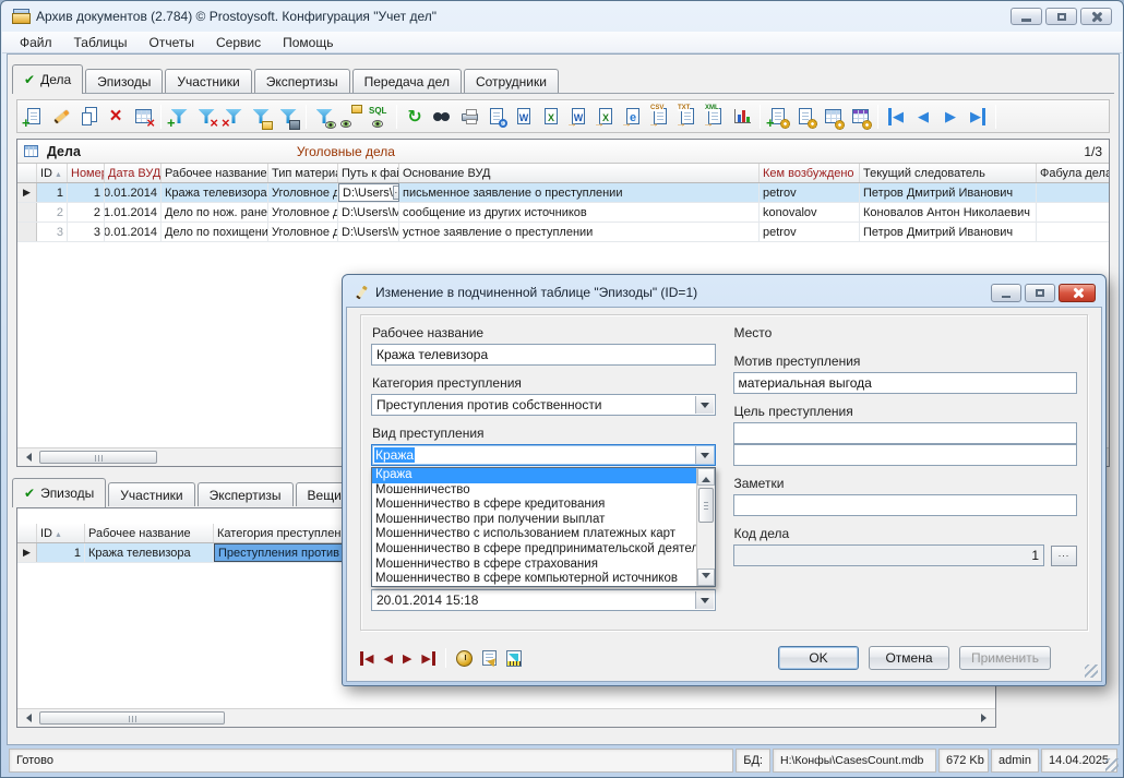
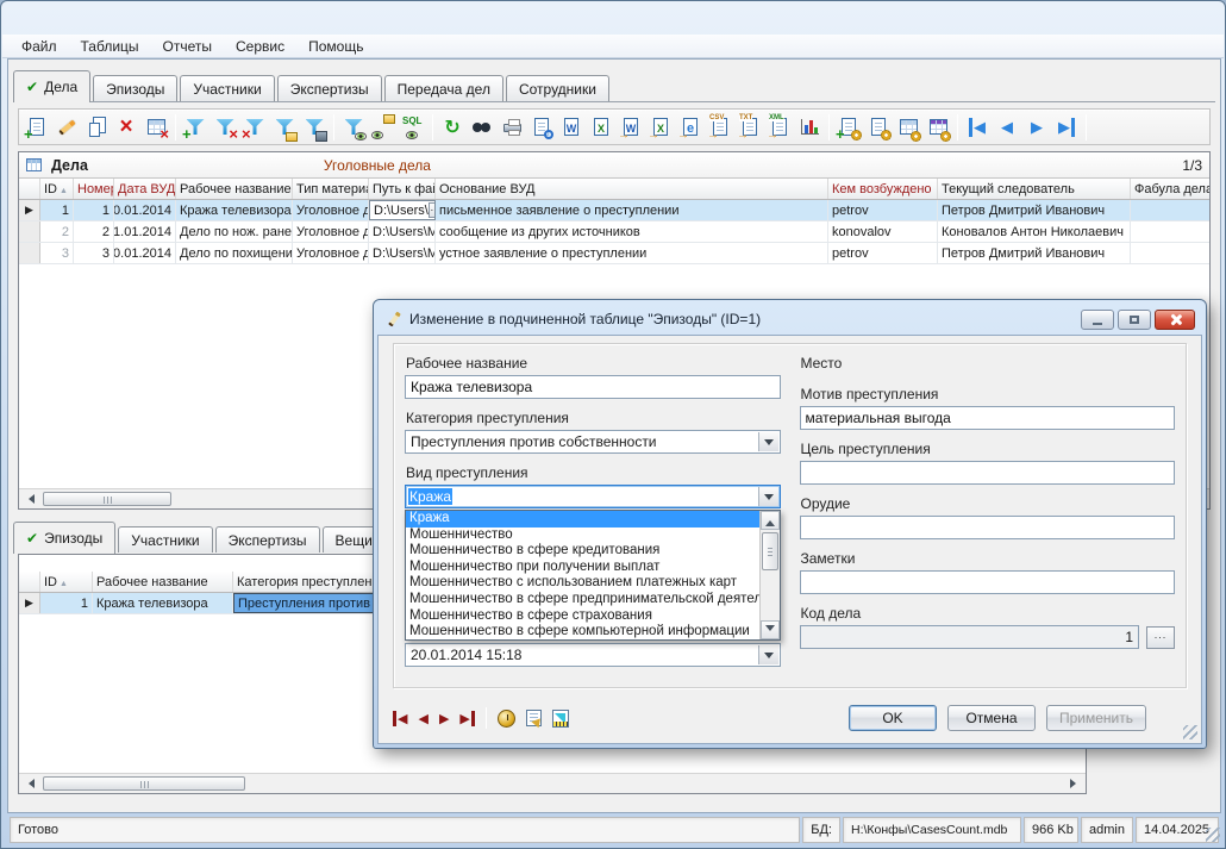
- Архив документов (2.784) © Prostoysoft. Конфигурация "Учет дел"
  Файл
  Таблицы
  Отчеты
  Сервис
  Помощь
  Дела
  Эпизоды
  Участники
  Экспертизы
  Передача дел
  Сотрудники
  ×
  Дела
  Уголовные дела
  1/3
  ID
  Номер
  Дата ВУД
  Рабочее название
  Тип матери
  Путь к фа
  Основание ВУД
  Кем возбуждено
  Текущий следователь
  Фабула дел
  1
  1
  0.01.2014
  Кража телевизора
  Уголовное д
  D:\Users\
  письменное заявление о преступлении
  petrov
  Петров Дмитрий Иванович
  2
  2
  1.01.2014
  Дело по нож. ране
  Уголовное д
  D:\Users\M
  сообщение из других источников
  konovalov
  Коновалов Антон Николаевич
  3
  3
  0.01.2014
  Дело по похищени
  Уголовное д
  D:\Users\M
  устное заявление о преступлении
  petrov
  Петров Дмитрий Иванович
  Эпизоды
  Участники
  Экспертизы
  ID
  Рабочее название
  Категория преступлен
  1
  Кража телевизора
  Готово
  БД:
  H:\Конфы\CasesCount.mdb
- 672 Kb
+ 966 Kb
  admin
  14.04.202
  Изменение в подчиненной таблице "Эпизоды" (ID=1)
  Рабочее название
  Кража телевизора
  Категория преступления
  Преступления против собственности
  Вид преступления
  Кража
  Кража
  Мошенничество
  Мошенничество в сфере кредитования
  Мошенничество при получении выплат
  Мошенничество с использованием платежных карт
  Мошенничество в сфере предпринимательской деяте
  Мошенничество в сфере страхования
- Мошенничество в сфере компьютерной источников
+ Мошенничество в сфере компьютерной информации
  20.01.2014 15:18
  Место
  Мотив преступления
  материальная выгода
  Цель преступления
+ Орудие
  Заметки
  Код дела
  1
  OK
  Отмена
  Применить
